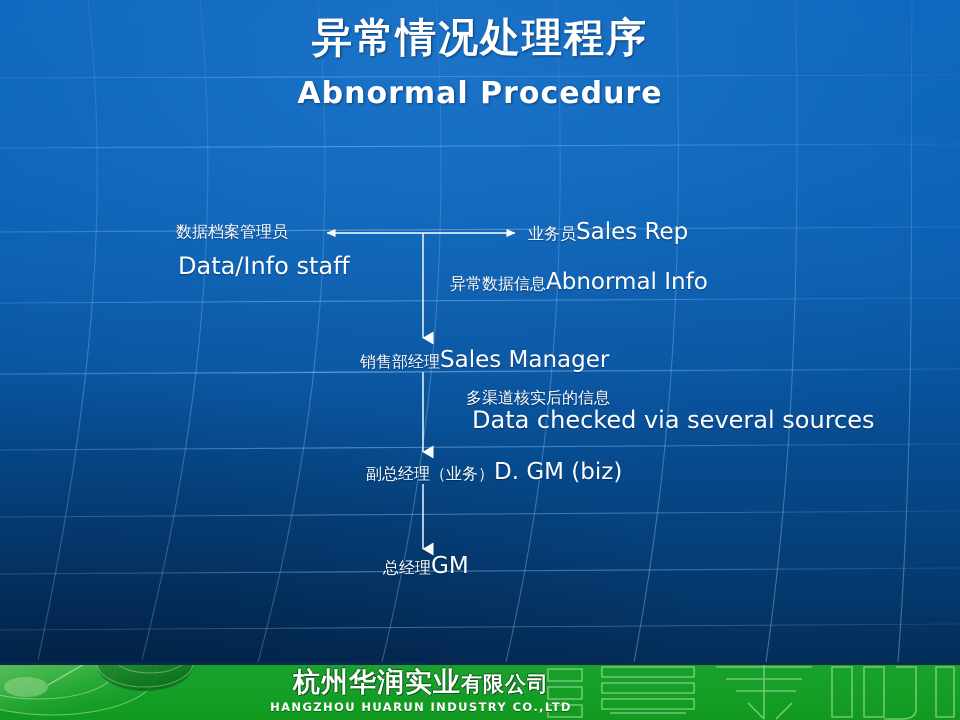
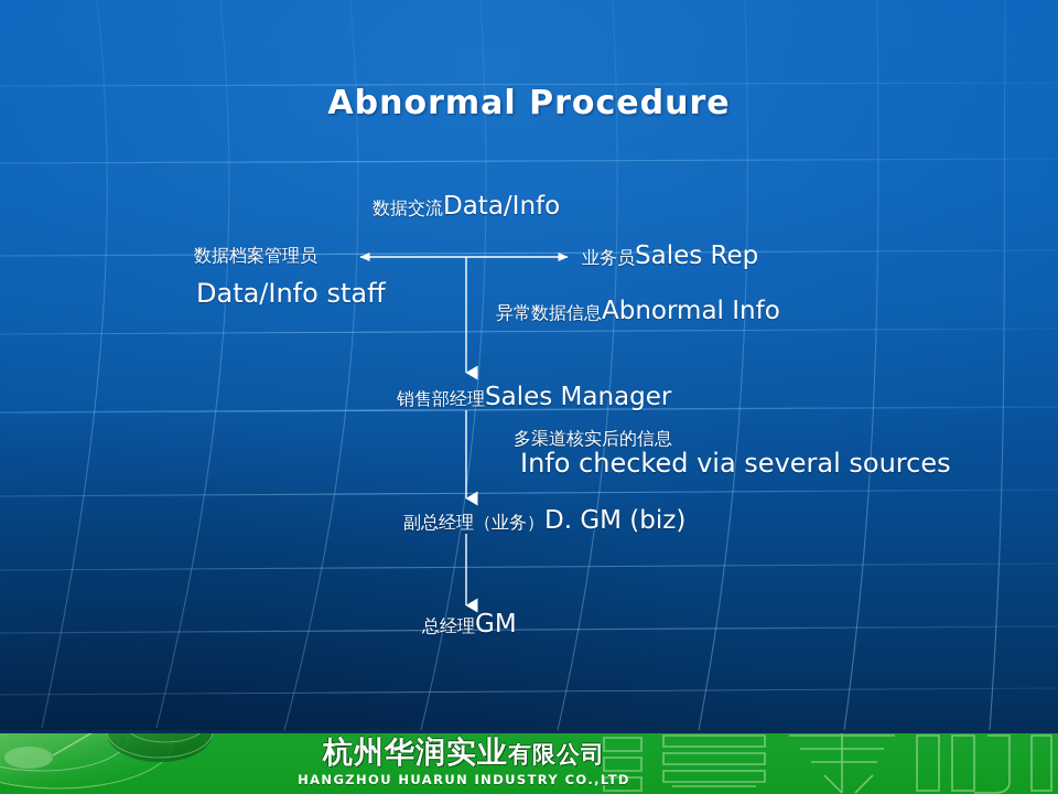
- 异常情况处理程序
  Abnormal Procedure
+ 数据交流
+ Data/Info
  数据档案管理员
  Data/Info staff
  业务员
  Sales Rep
  异常数据信息
  Abnormal Info
  销售部经理
  Sales Manager
  多渠道核实后的信息
- Data checked via several sources
+ Info checked via several sources
  副总经理（业务）
  D. GM (biz)
  总经理
  GM
  杭州华润实业有限公司
  HANGZHOU HUARUN INDUSTRY CO.,LTD
